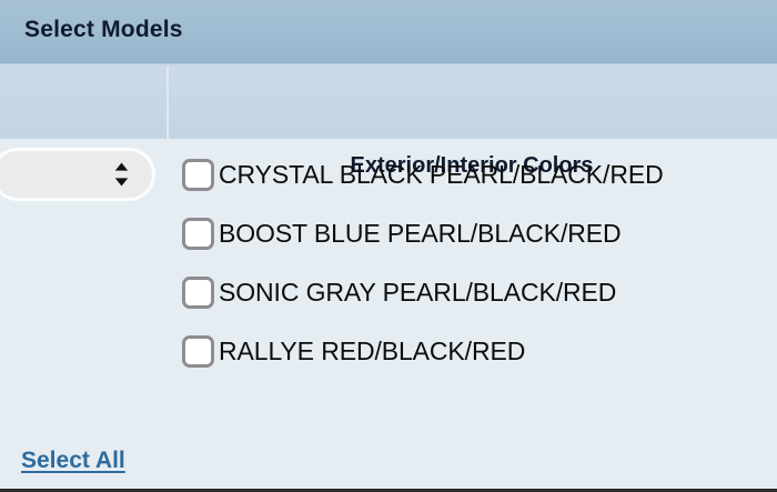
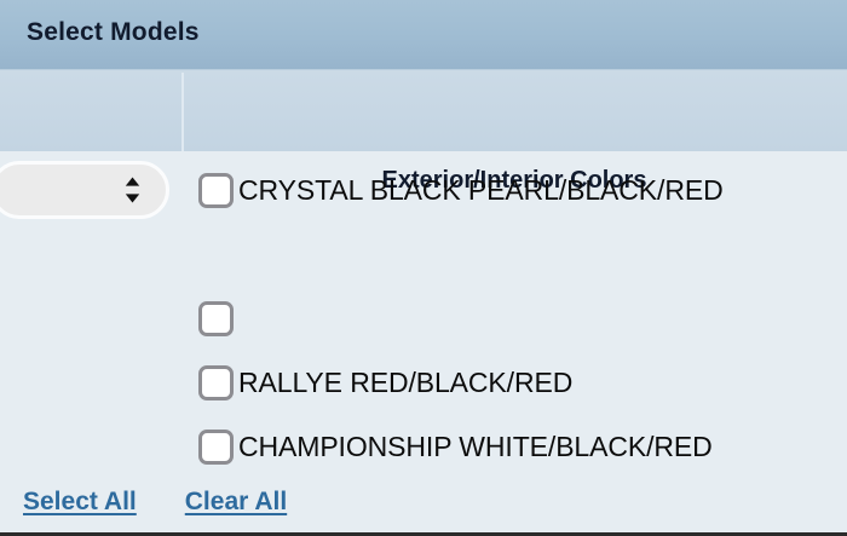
  Select Models
  Exterior/Interior Colors
  CRYSTAL BLACK PEARL/BLACK/RED
- BOOST BLUE PEARL/BLACK/RED
- SONIC GRAY PEARL/BLACK/RED
  RALLYE RED/BLACK/RED
+ CHAMPIONSHIP WHITE/BLACK/RED
  Select All
+ Clear All
